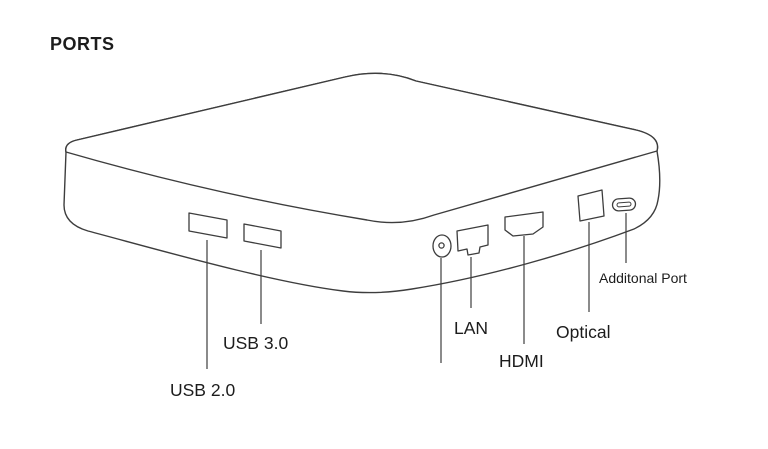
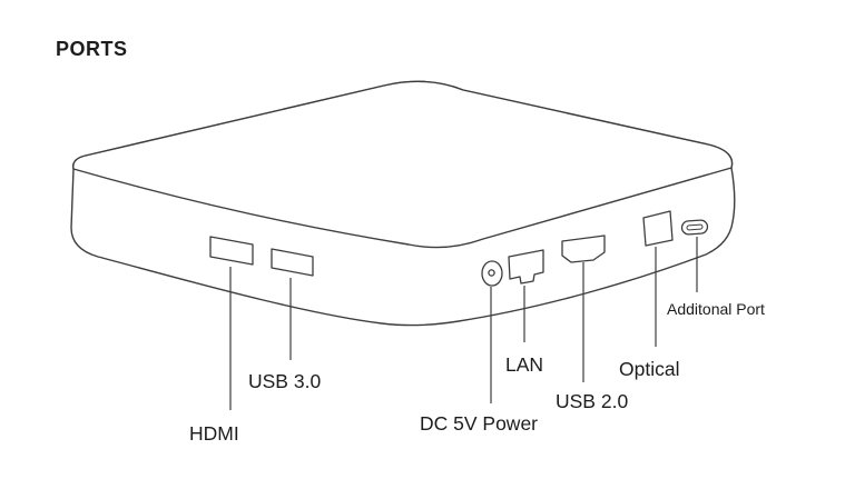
  PORTS
- USB 2.0
+ HDMI
  USB 3.0
+ DC 5V Power
  LAN
- HDMI
+ USB 2.0
  Optical
  Additonal Port
